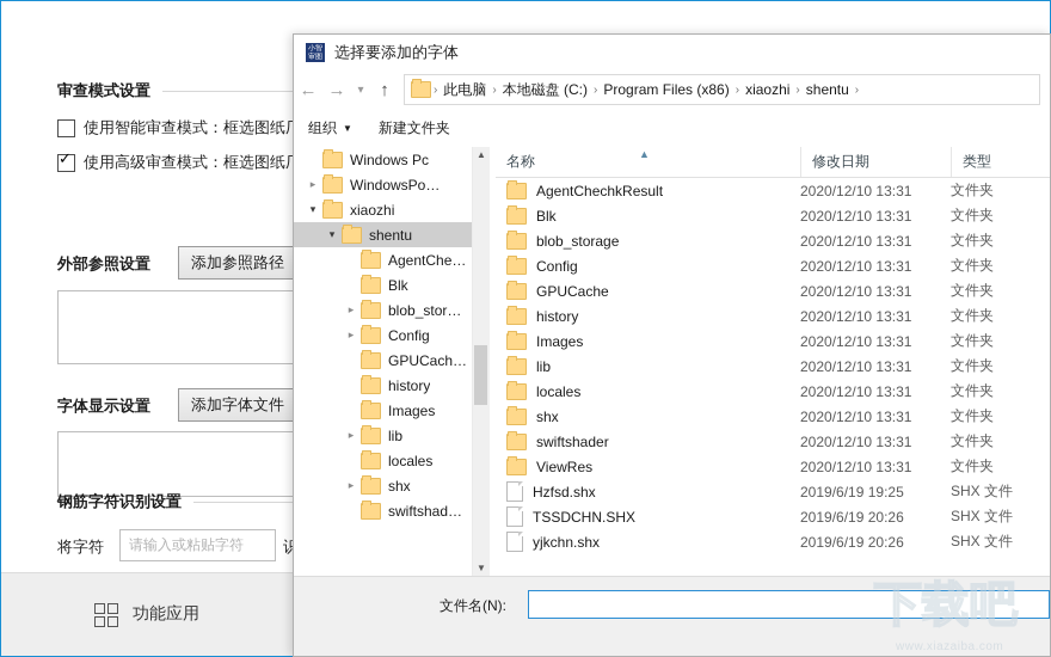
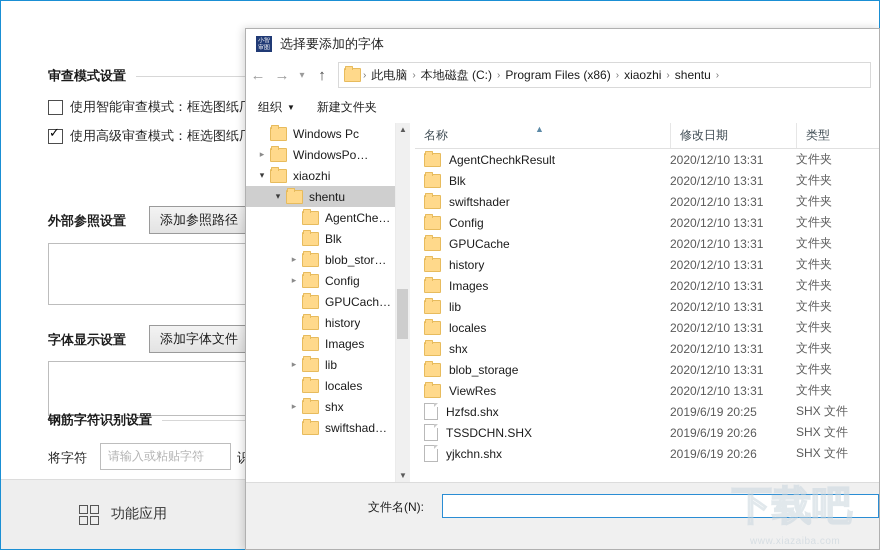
  审查模式设置
  使用智能审查模式：框选图纸
  使用高级审查模式：框选图纸
  外部参照设置
  添加参照路径
  字体显示设置
  添加字体文件
  钢筋字符识别设置
  将字符
  请输入或粘贴字符
  识
  功能应用
  选择要添加的字体
  ←
  →
  ▾
  ↑
  ›
  此电脑
  ›
  本地磁盘 (C:)
  ›
  Program Files (x86)
  ›
  xiaozhi
  ›
  shentu
  ›
  组织
  ▼
  新建文件夹
  Windows Pc
  ▸
  WindowsPo…
  ▾
  xiaozhi
  ▾
  shentu
  AgentChe…
  Blk
  ▸
  blob_stor…
  ▸
  Config
  GPUCach…
  history
  Images
  ▸
  lib
  locales
  ▸
  shx
  swiftshad…
  ▲
  ▼
  ▲
  名称
  修改日期
  类型
  AgentChechkResult
  2020/12/10 13:31
  文件夹
  Blk
  2020/12/10 13:31
  文件夹
- blob_storage
+ swiftshader
  2020/12/10 13:31
  文件夹
  Config
  2020/12/10 13:31
  文件夹
  GPUCache
  2020/12/10 13:31
  文件夹
  history
  2020/12/10 13:31
  文件夹
  Images
  2020/12/10 13:31
  文件夹
  lib
  2020/12/10 13:31
  文件夹
  locales
  2020/12/10 13:31
  文件夹
  shx
  2020/12/10 13:31
  文件夹
- swiftshader
+ blob_storage
  2020/12/10 13:31
  文件夹
  ViewRes
  2020/12/10 13:31
  文件夹
  Hzfsd.shx
- 2019/6/19 19:25
+ 2019/6/19 20:25
  SHX 文件
  TSSDCHN.SHX
  2019/6/19 20:26
  SHX 文件
  yjkchn.shx
  2019/6/19 20:26
  SHX 文件
  文件名(N):
  下载吧
  www.xiazaiba.com
